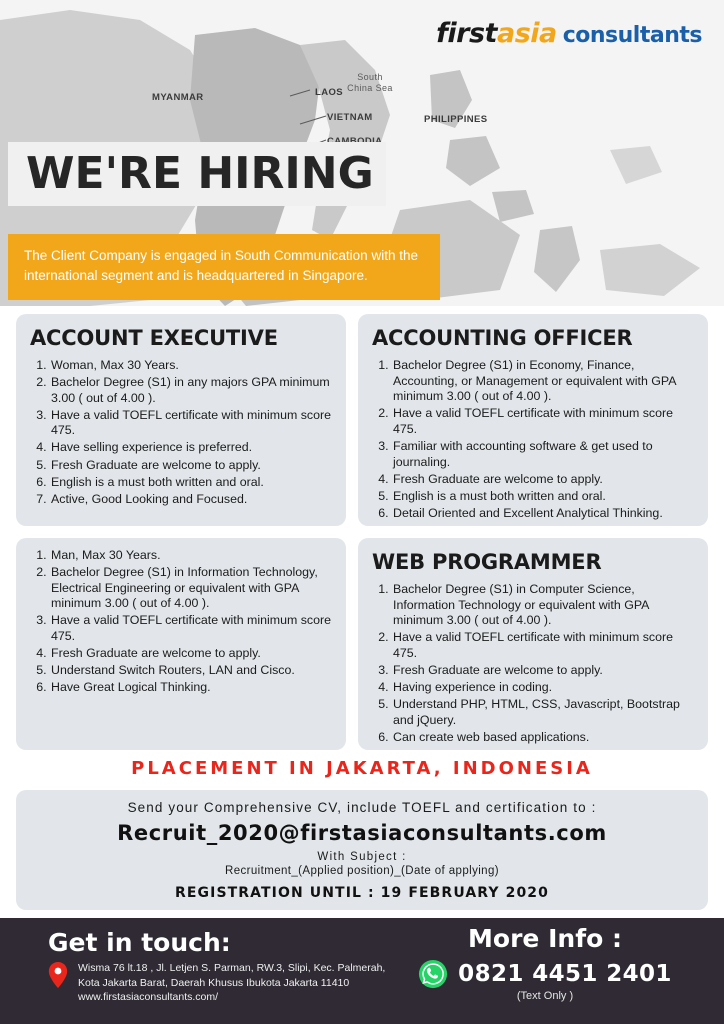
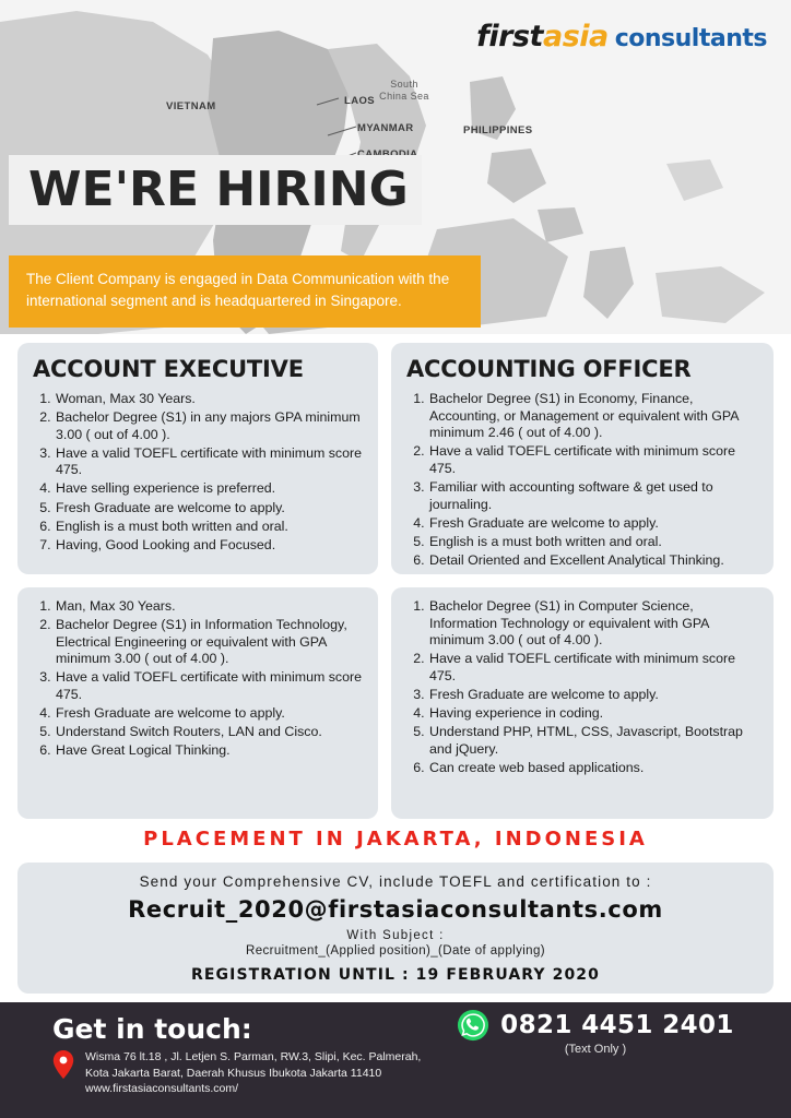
  firstasia consultants
- MYANMAR
+ VIETNAM
  LAOS
- VIETNAM
+ MYANMAR
  PHILIPPINES
  South China Sea
  WE'RE HIRING
- The Client Company is engaged in South Communication with the international segment and is headquartered in Singapore.
+ The Client Company is engaged in Data Communication with the international segment and is headquartered in Singapore.
  ACCOUNT EXECUTIVE
  Woman, Max 30 Years.
  Bachelor Degree (S1) in any majors GPA minimum 3.00 ( out of 4.00 ).
  Have a valid TOEFL certificate with minimum score 475.
  Have selling experience is preferred.
  Fresh Graduate are welcome to apply.
  English is a must both written and oral.
- Active, Good Looking and Focused.
+ Having, Good Looking and Focused.
  ACCOUNTING OFFICER
- Bachelor Degree (S1) in Economy, Finance, Accounting, or Management or equivalent with GPA minimum 3.00 ( out of 4.00 ).
+ Bachelor Degree (S1) in Economy, Finance, Accounting, or Management or equivalent with GPA minimum 2.46 ( out of 4.00 ).
  Have a valid TOEFL certificate with minimum score 475.
  Familiar with accounting software & get used to journaling.
  Fresh Graduate are welcome to apply.
  English is a must both written and oral.
  Detail Oriented and Excellent Analytical Thinking.
  Man, Max 30 Years.
  Bachelor Degree (S1) in Information Technology, Electrical Engineering or equivalent with GPA minimum 3.00 ( out of 4.00 ).
  Have a valid TOEFL certificate with minimum score 475.
  Fresh Graduate are welcome to apply.
  Understand Switch Routers, LAN and Cisco.
  Have Great Logical Thinking.
- WEB PROGRAMMER
  Bachelor Degree (S1) in Computer Science, Information Technology or equivalent with GPA minimum 3.00 ( out of 4.00 ).
  Have a valid TOEFL certificate with minimum score 475.
  Fresh Graduate are welcome to apply.
  Having experience in coding.
  Understand PHP, HTML, CSS, Javascript, Bootstrap and jQuery.
  Can create web based applications.
  PLACEMENT IN JAKARTA, INDONESIA
  Send your Comprehensive CV, include TOEFL and certification to :
  Recruit_2020@firstasiaconsultants.com
  With Subject :
  Recruitment_(Applied position)_(Date of applying)
  REGISTRATION UNTIL : 19 FEBRUARY 2020
  Get in touch:
  Wisma 76 lt.18 , Jl. Letjen S. Parman, RW.3, Slipi, Kec. Palmerah,
  Kota Jakarta Barat, Daerah Khusus Ibukota Jakarta 11410
  www.firstasiaconsultants.com/
- More Info :
  0821 4451 2401
  (Text Only )
